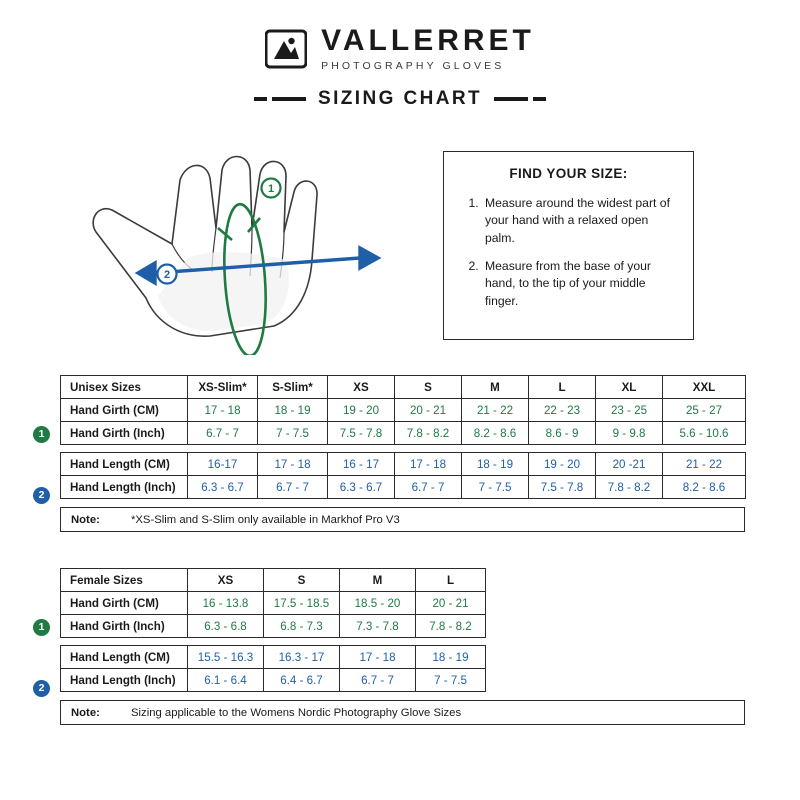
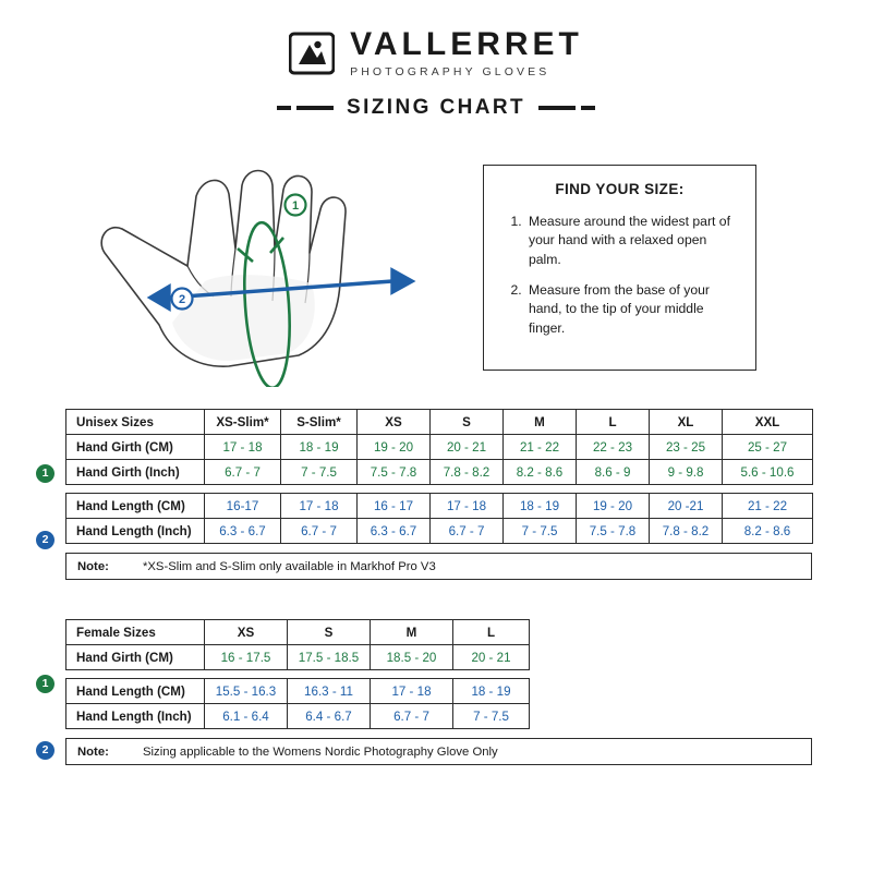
  VALLERRET
  PHOTOGRAPHY GLOVES
  SIZING CHART
  1
  2
  FIND YOUR SIZE:
  Measure around the widest part of your hand with a relaxed open palm.
  Measure from the base of your hand, to the tip of your middle finger.
  Unisex Sizes	XS-Slim*	S-Slim*	XS	S	M	L	XL	XXL
  Hand Girth (CM)	17 - 18	18 - 19	19 - 20	20 - 21	21 - 22	22 - 23	23 - 25	25 - 27
  Hand Girth (Inch)	6.7 - 7	7 - 7.5	7.5 - 7.8	7.8 - 8.2	8.2 - 8.6	8.6 - 9	9 - 9.8	5.6 - 10.6
  Hand Length (CM)	16-17	17 - 18	16 - 17	17 - 18	18 - 19	19 - 20	20 -21	21 - 22
  Hand Length (Inch)	6.3 - 6.7	6.7 - 7	6.3 - 6.7	6.7 - 7	7 - 7.5	7.5 - 7.8	7.8 - 8.2	8.2 - 8.6
  Note:
  *XS-Slim and S-Slim only available in Markhof Pro V3
  1
  2
  Female Sizes	XS	S	M	L
- Hand Girth (CM)	16 - 13.8	17.5 - 18.5	18.5 - 20	20 - 21
+ Hand Girth (CM)	16 - 17.5	17.5 - 18.5	18.5 - 20	20 - 21
- Hand Girth (Inch)	6.3 - 6.8	6.8 - 7.3	7.3 - 7.8	7.8 - 8.2
- Hand Length (CM)	15.5 - 16.3	16.3 - 17	17 - 18	18 - 19
+ Hand Length (CM)	15.5 - 16.3	16.3 - 11	17 - 18	18 - 19
  Hand Length (Inch)	6.1 - 6.4	6.4 - 6.7	6.7 - 7	7 - 7.5
  Note:
- Sizing applicable to the Womens Nordic Photography Glove Sizes
+ Sizing applicable to the Womens Nordic Photography Glove Only
  1
  2
